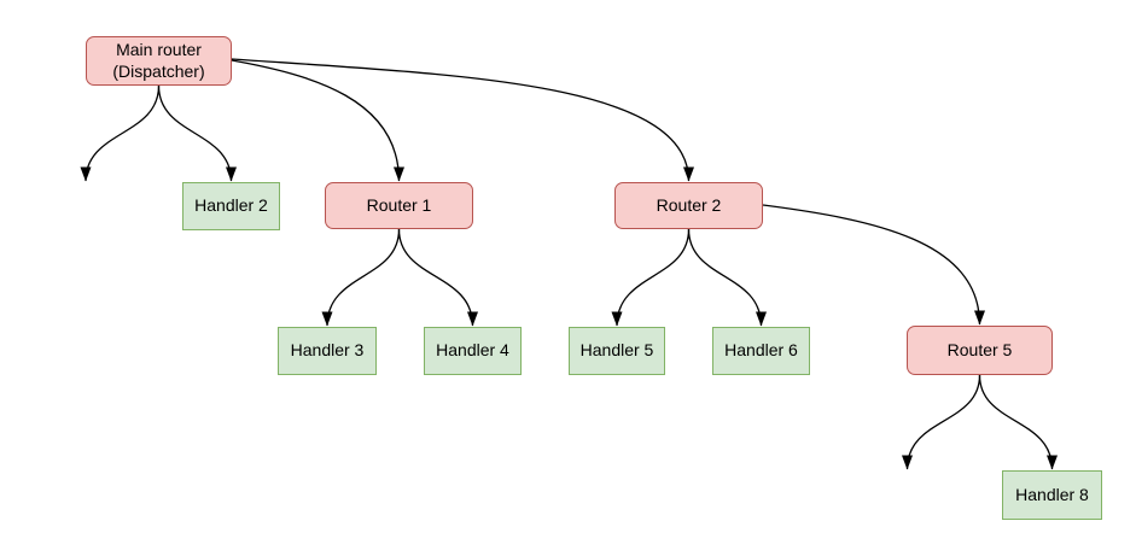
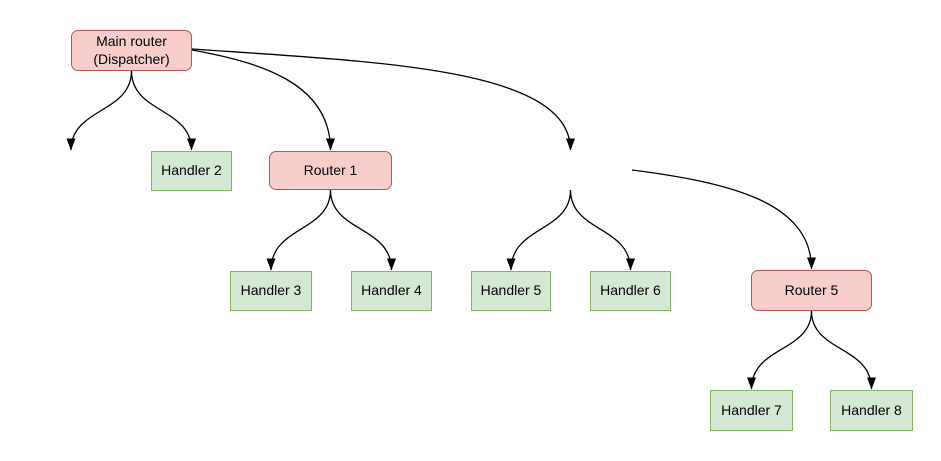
  Main router
  (Dispatcher)
  Handler 2
  Router 1
- Router 2
  Handler 3
  Handler 4
  Handler 5
  Handler 6
  Router 5
+ Handler 7
  Handler 8
